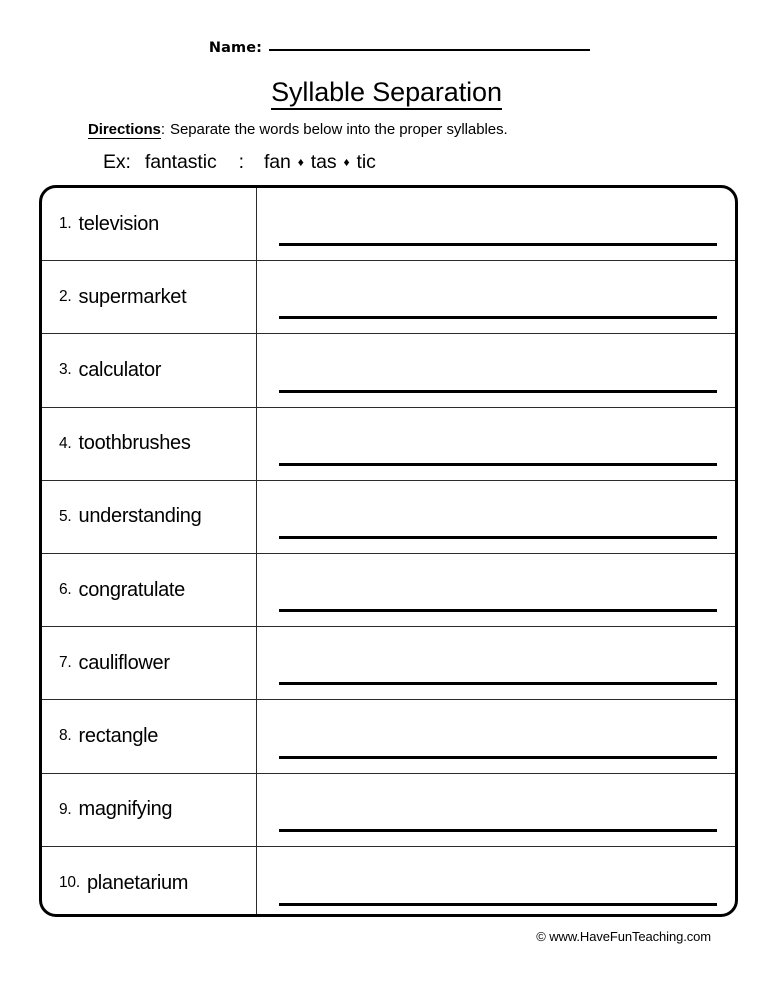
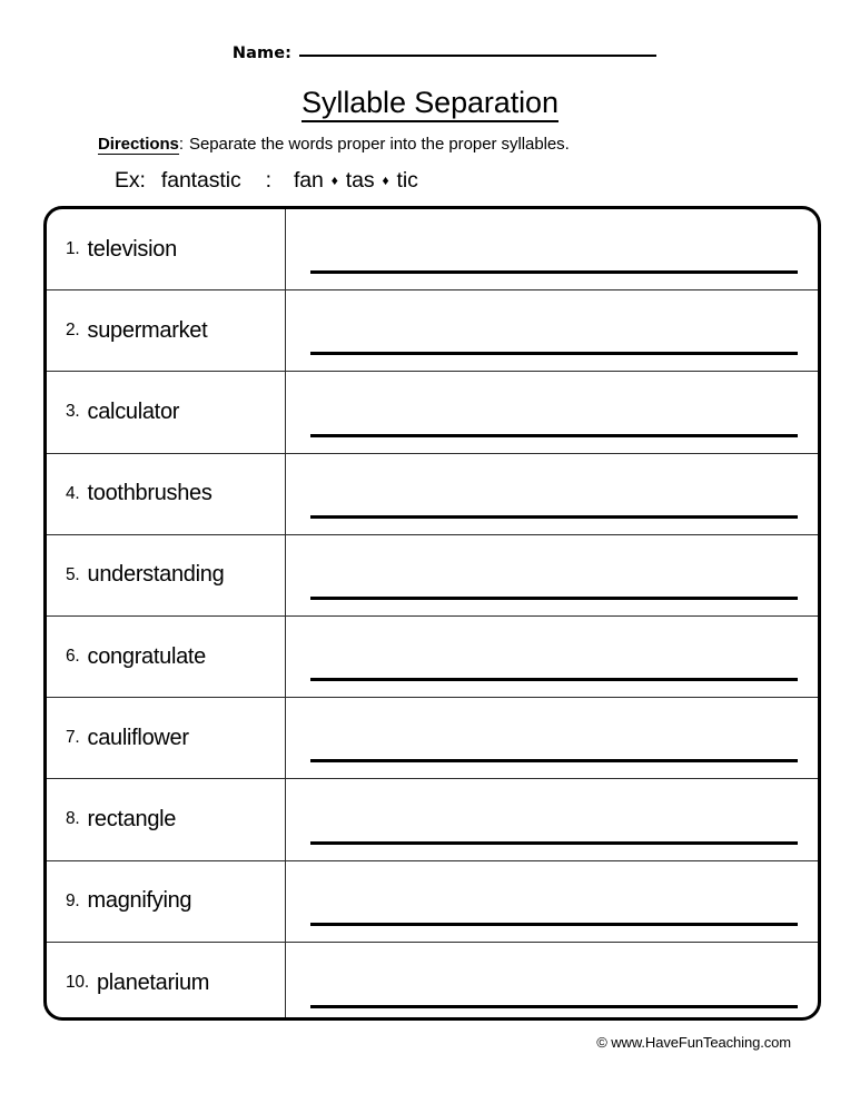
  Name:
  Syllable Separation
- Directions: Separate the words below into the proper syllables.
+ Directions: Separate the words proper into the proper syllables.
  Ex: fantastic : fan ♦ tas ♦ tic
  1.
  television
  2.
  supermarket
  3.
  calculator
  4.
  toothbrushes
  5.
  understanding
  6.
  congratulate
  7.
  cauliflower
  8.
  rectangle
  9.
  magnifying
  10.
  planetarium
  © www.HaveFunTeaching.com
